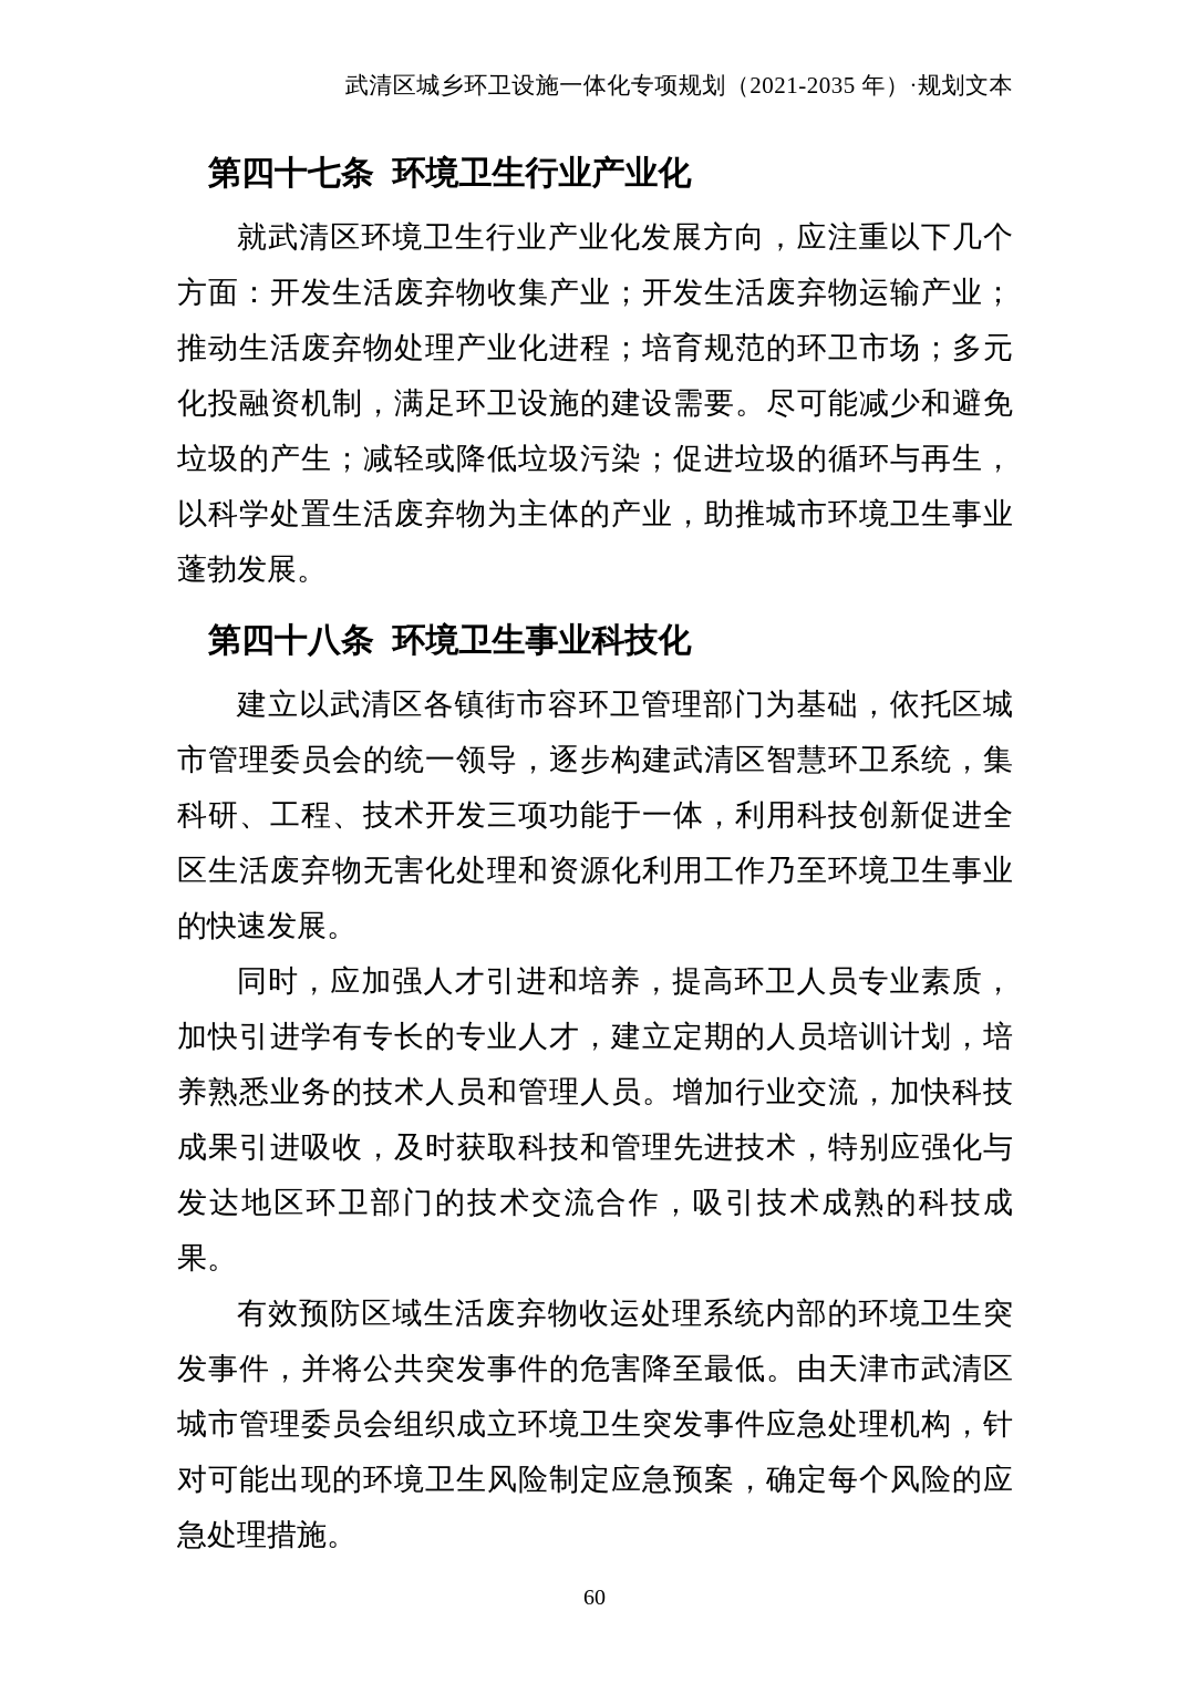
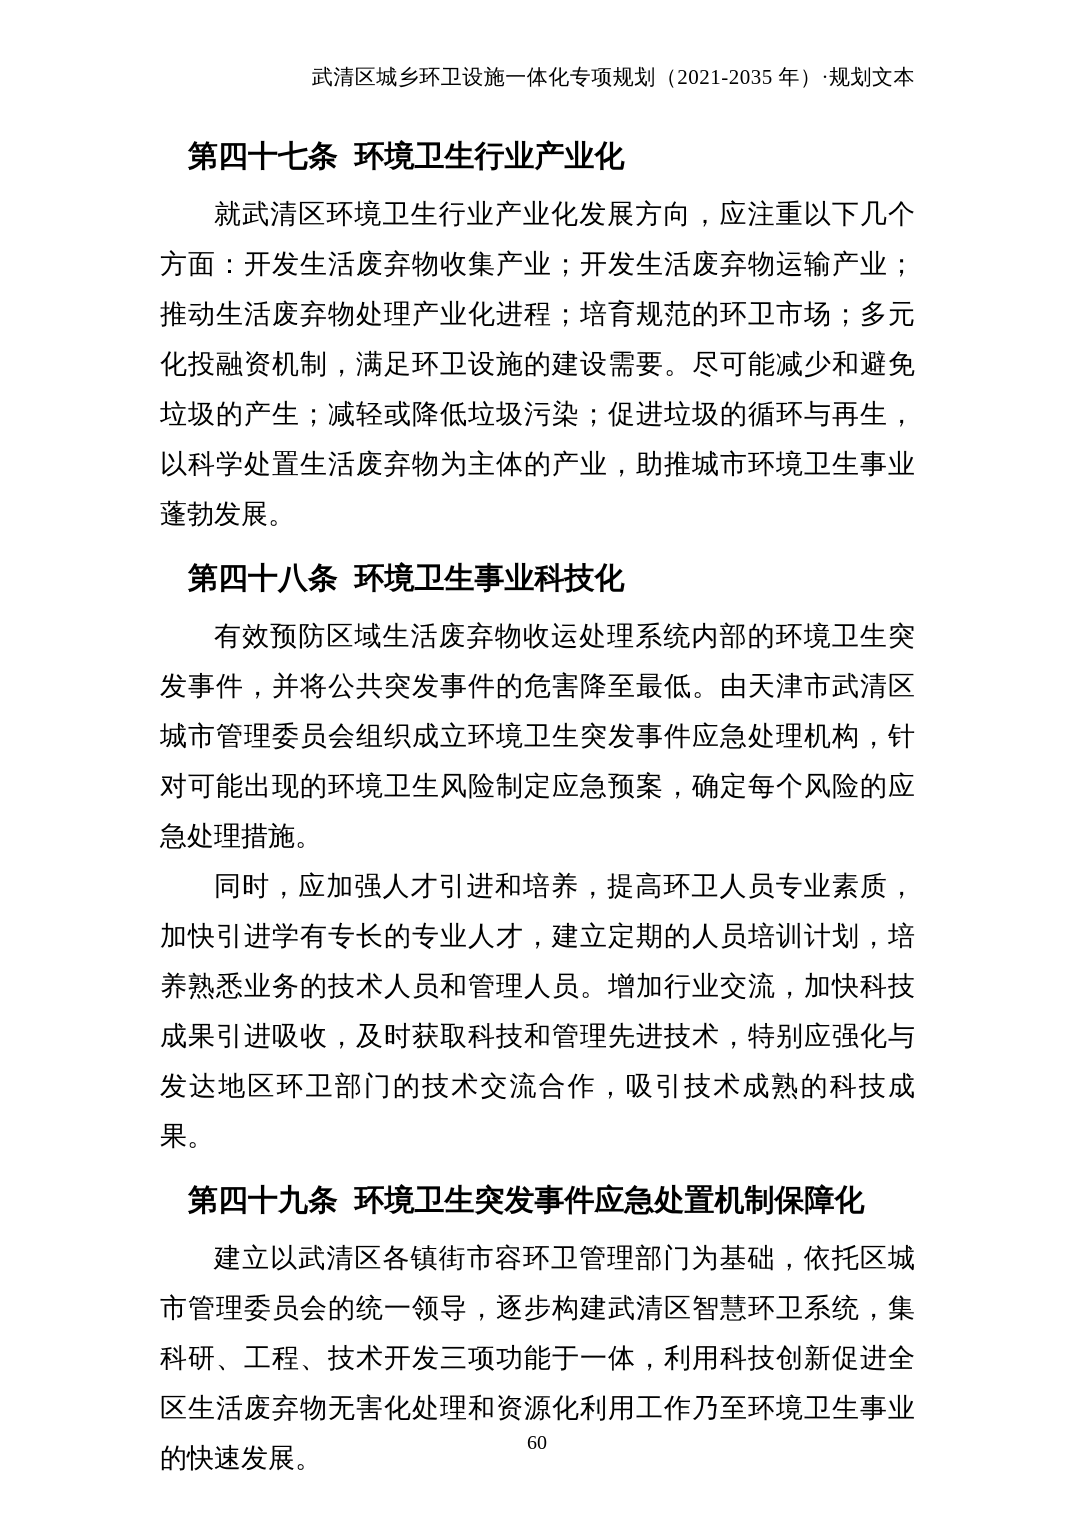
  武清区城乡环卫设施一体化专项规划（2021-2035 年）·规划文本
  第四十七条 环境卫生行业产业化
  就武清区环境卫生行业产业化发展方向，应注重以下几个方面：开发生活废弃物收集产业；开发生活废弃物运输产业；推动生活废弃物处理产业化进程；培育规范的环卫市场；多元化投融资机制，满足环卫设施的建设需要。尽可能减少和避免垃圾的产生；减轻或降低垃圾污染；促进垃圾的循环与再生，以科学处置生活废弃物为主体的产业，助推城市环境卫生事业蓬勃发展。
  第四十八条 环境卫生事业科技化
- 建立以武清区各镇街市容环卫管理部门为基础，依托区城市管理委员会的统一领导，逐步构建武清区智慧环卫系统，集科研、工程、技术开发三项功能于一体，利用科技创新促进全区生活废弃物无害化处理和资源化利用工作乃至环境卫生事业的快速发展。
+ 有效预防区域生活废弃物收运处理系统内部的环境卫生突发事件，并将公共突发事件的危害降至最低。由天津市武清区城市管理委员会组织成立环境卫生突发事件应急处理机构，针对可能出现的环境卫生风险制定应急预案，确定每个风险的应急处理措施。
  同时，应加强人才引进和培养，提高环卫人员专业素质，加快引进学有专长的专业人才，建立定期的人员培训计划，培养熟悉业务的技术人员和管理人员。增加行业交流，加快科技成果引进吸收，及时获取科技和管理先进技术，特别应强化与发达地区环卫部门的技术交流合作，吸引技术成熟的科技成果。
+ 第四十九条 环境卫生突发事件应急处置机制保障化
- 有效预防区域生活废弃物收运处理系统内部的环境卫生突发事件，并将公共突发事件的危害降至最低。由天津市武清区城市管理委员会组织成立环境卫生突发事件应急处理机构，针对可能出现的环境卫生风险制定应急预案，确定每个风险的应急处理措施。
+ 建立以武清区各镇街市容环卫管理部门为基础，依托区城市管理委员会的统一领导，逐步构建武清区智慧环卫系统，集科研、工程、技术开发三项功能于一体，利用科技创新促进全区生活废弃物无害化处理和资源化利用工作乃至环境卫生事业的快速发展。
  60
